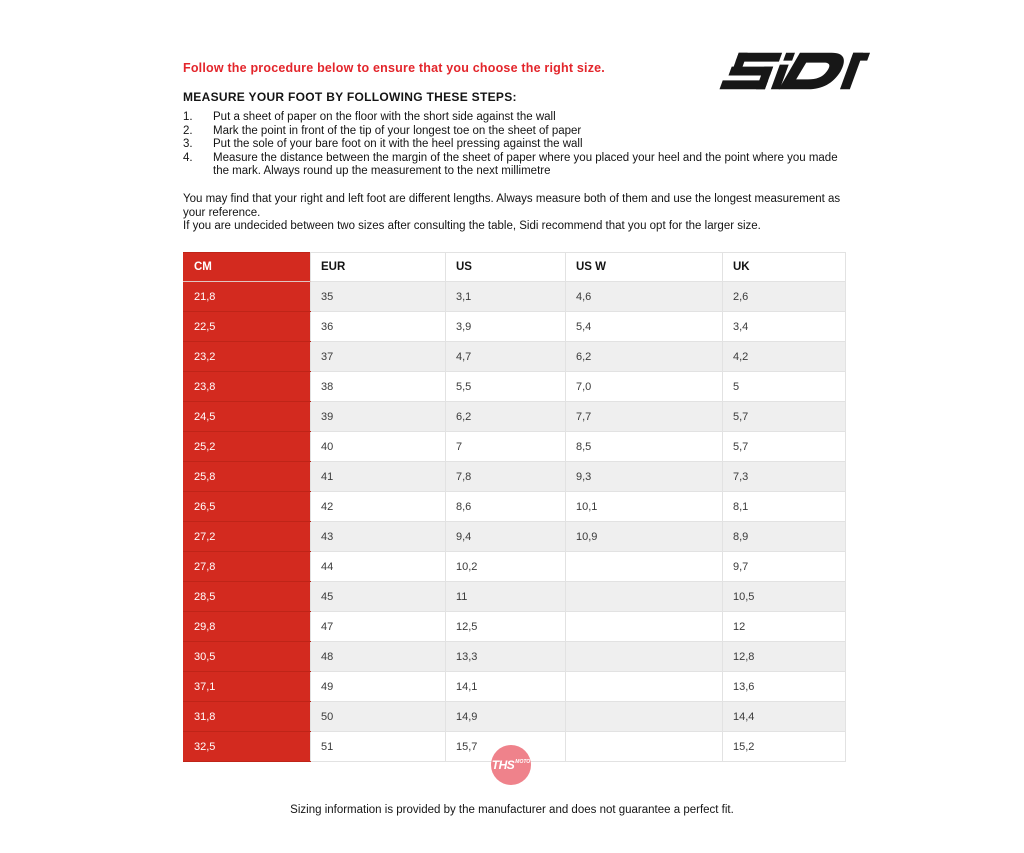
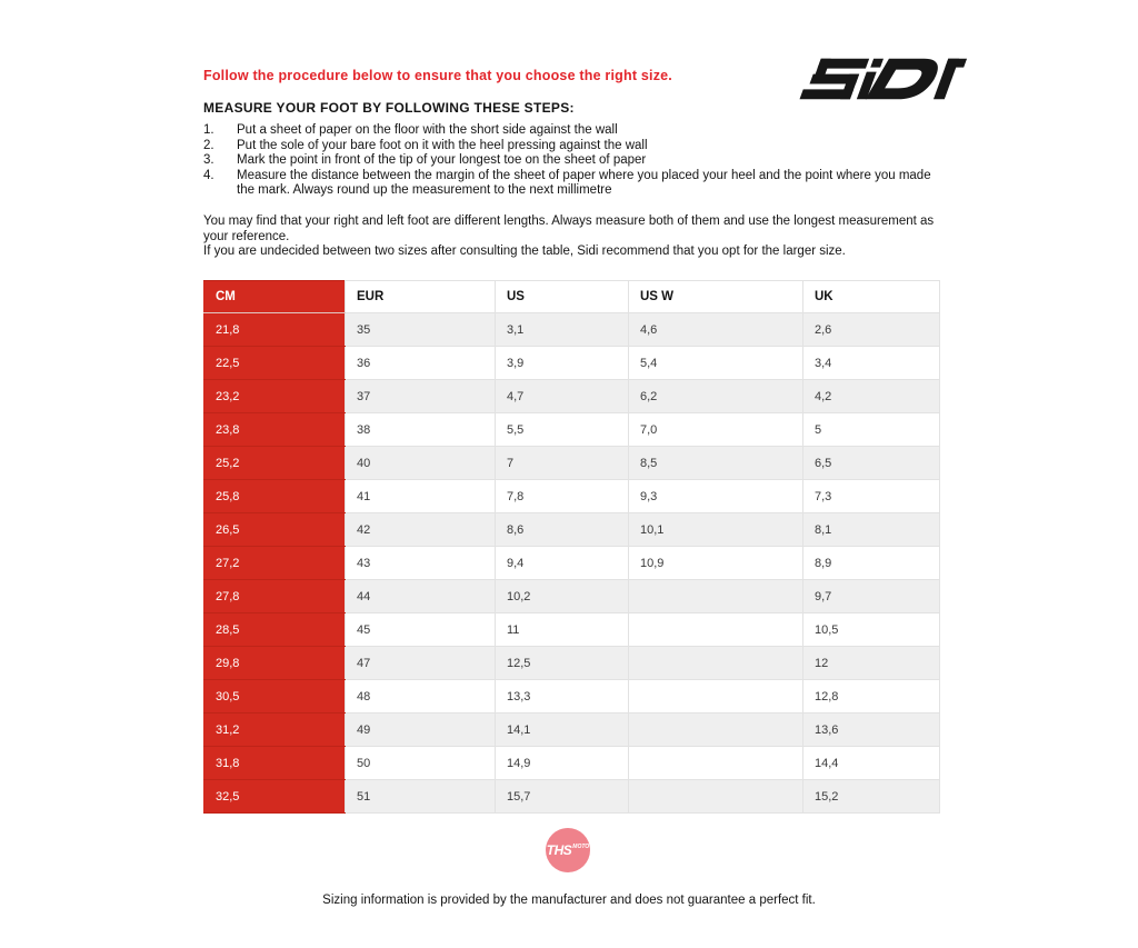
  Follow the procedure below to ensure that you choose the right size.
  MEASURE YOUR FOOT BY FOLLOWING THESE STEPS:
  1.
  Put a sheet of paper on the floor with the short side against the wall
  2.
- Mark the point in front of the tip of your longest toe on the sheet of paper
+ Put the sole of your bare foot on it with the heel pressing against the wall
  3.
- Put the sole of your bare foot on it with the heel pressing against the wall
+ Mark the point in front of the tip of your longest toe on the sheet of paper
  4.
  Measure the distance between the margin of the sheet of paper where you placed your heel and the point where you made the mark. Always round up the measurement to the next millimetre
  You may find that your right and left foot are different lengths. Always measure both of them and use the longest measurement as
  your reference.
  If you are undecided between two sizes after consulting the table, Sidi recommend that you opt for the larger size.
  CM	EUR	US	US W	UK
  21,8	35	3,1	4,6	2,6
  22,5	36	3,9	5,4	3,4
  23,2	37	4,7	6,2	4,2
  23,8	38	5,5	7,0	5
- 24,5	39	6,2	7,7	5,7
- 25,2	40	7	8,5	5,7
+ 25,2	40	7	8,5	6,5
  25,8	41	7,8	9,3	7,3
  26,5	42	8,6	10,1	8,1
  27,2	43	9,4	10,9	8,9
  27,8	44	10,2		9,7
  28,5	45	11		10,5
  29,8	47	12,5		12
  30,5	48	13,3		12,8
- 37,1	49	14,1		13,6
+ 31,2	49	14,1		13,6
  31,8	50	14,9		14,4
  32,5	51	15,7		15,2
  THS
  Sizing information is provided by the manufacturer and does not guarantee a perfect fit.
